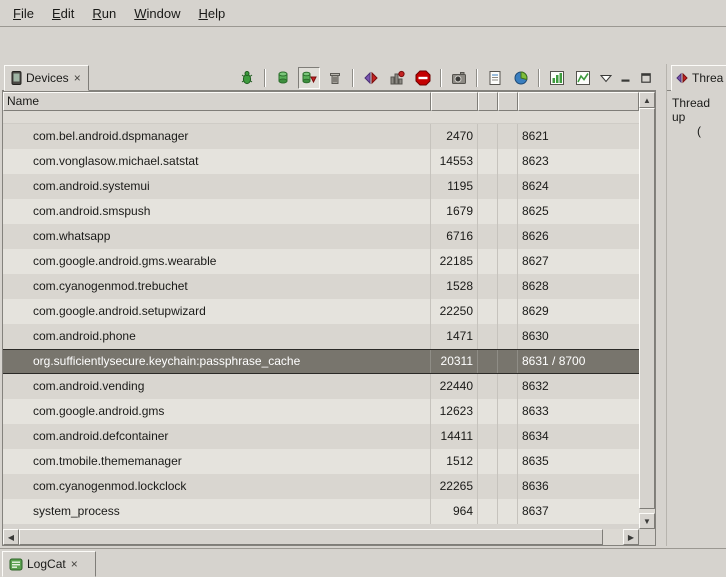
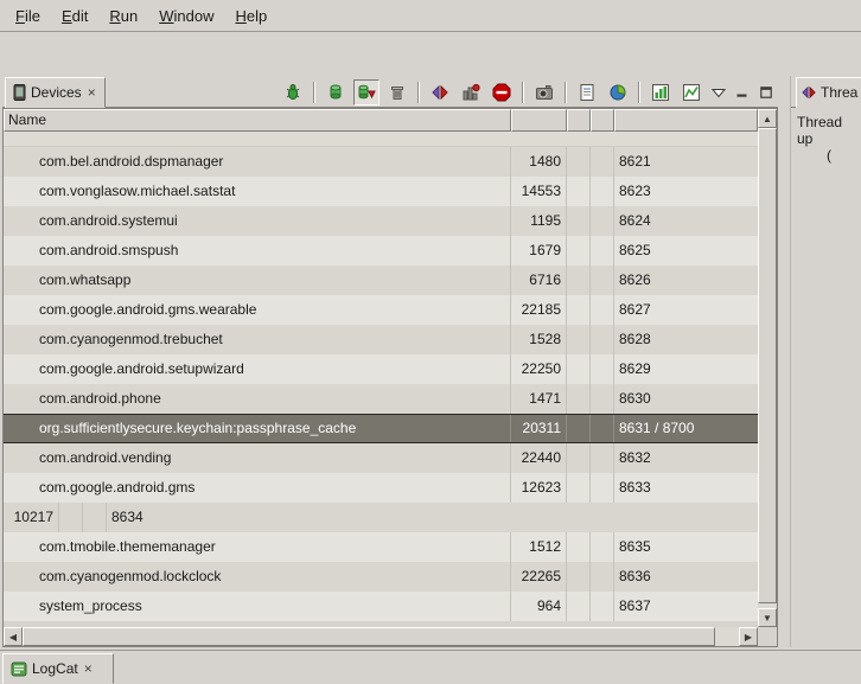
  File
  Edit
  Run
  Window
  Help
  Devices
  ×
  Name
  com.bel.android.dspmanager
- 2470
+ 1480
  8621
  com.vonglasow.michael.satstat
  14553
  8623
  com.android.systemui
  1195
  8624
  com.android.smspush
  1679
  8625
  com.whatsapp
  6716
  8626
  com.google.android.gms.wearable
  22185
  8627
  com.cyanogenmod.trebuchet
  1528
  8628
  com.google.android.setupwizard
  22250
  8629
  com.android.phone
  1471
  8630
  org.sufficientlysecure.keychain:passphrase_cache
  20311
  8631 / 8700
  com.android.vending
  22440
  8632
  com.google.android.gms
  12623
  8633
- com.android.defcontainer
- 14411
+ 10217
  8634
  com.tmobile.thememanager
  1512
  8635
  com.cyanogenmod.lockclock
  22265
  8636
  system_process
  964
  8637
  ▲
  ▼
  ◀
  ▶
  Threa
  Thread up
  (
  LogCat
  ×
